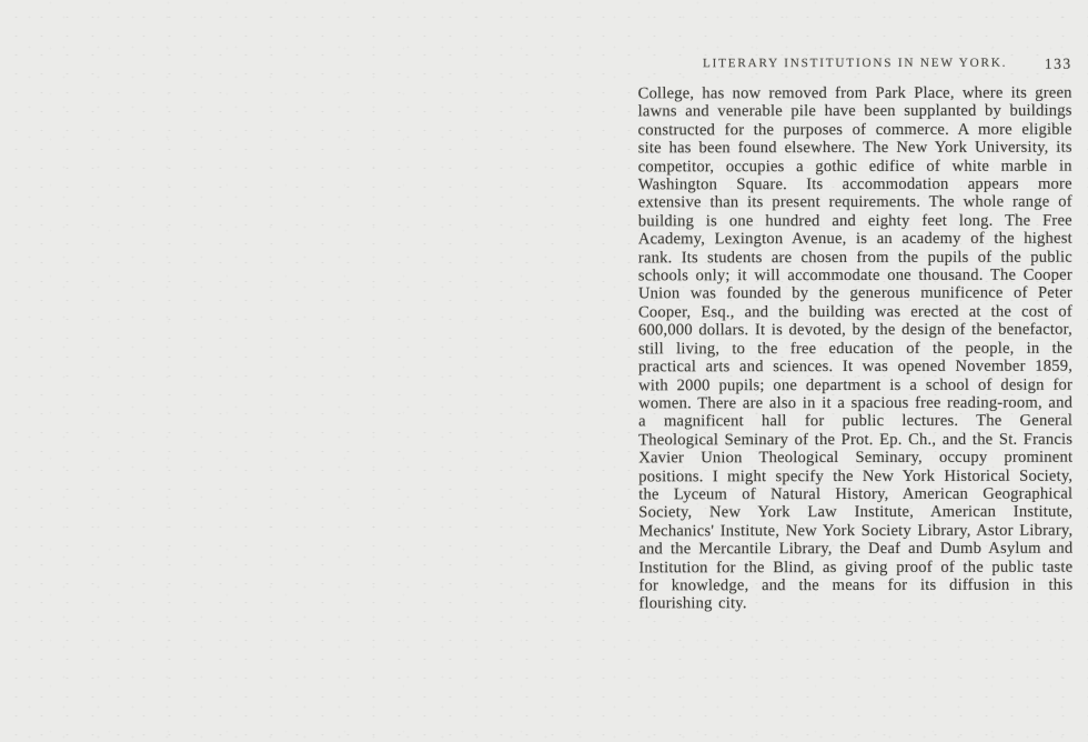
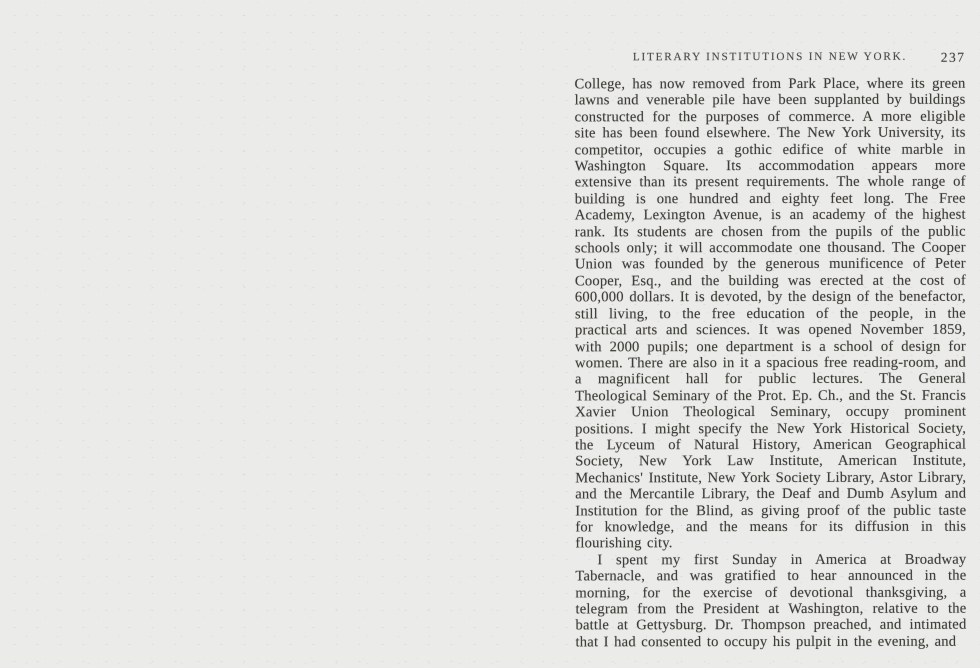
  LITERARY INSTITUTIONS IN NEW YORK.
- 133
+ 237
  College, has now removed from Park Place, where its green lawns and venerable pile have been supplanted by buildings constructed for the purposes of commerce. A more eligible site has been found elsewhere. The New York University, its competitor, occupies a gothic edifice of white marble in Washington Square. Its accommodation appears more extensive than its present requirements. The whole range of building is one hundred and eighty feet long. The Free Academy, Lexington Avenue, is an academy of the highest rank. Its students are chosen from the pupils of the public schools only; it will accommodate one thousand. The Cooper Union was founded by the generous munificence of Peter Cooper, Esq., and the building was erected at the cost of 600,000 dollars. It is devoted, by the design of the benefactor, still living, to the free education of the people, in the practical arts and sciences. It was opened November 1859, with 2000 pupils; one department is a school of design for women. There are also in it a spacious free reading-room, and a magnificent hall for public lectures. The General Theological Seminary of the Prot. Ep. Ch., and the St. Francis Xavier Union Theological Seminary, occupy prominent positions. I might specify the New York Historical Society, the Lyceum of Natural History, American Geographical Society, New York Law Institute, American Institute, Mechanics' Institute, New York Society Library, Astor Library, and the Mercantile Library, the Deaf and Dumb Asylum and Institution for the Blind, as giving proof of the public taste for knowledge, and the means for its diffusion in this flourishing city.
+ I spent my first Sunday in America at Broadway Tabernacle, and was gratified to hear announced in the morning, for the exercise of devotional thanksgiving, a telegram from the President at Washington, relative to the battle at Gettysburg. Dr. Thompson preached, and intimated that I had consented to occupy his pulpit in the evening, and
